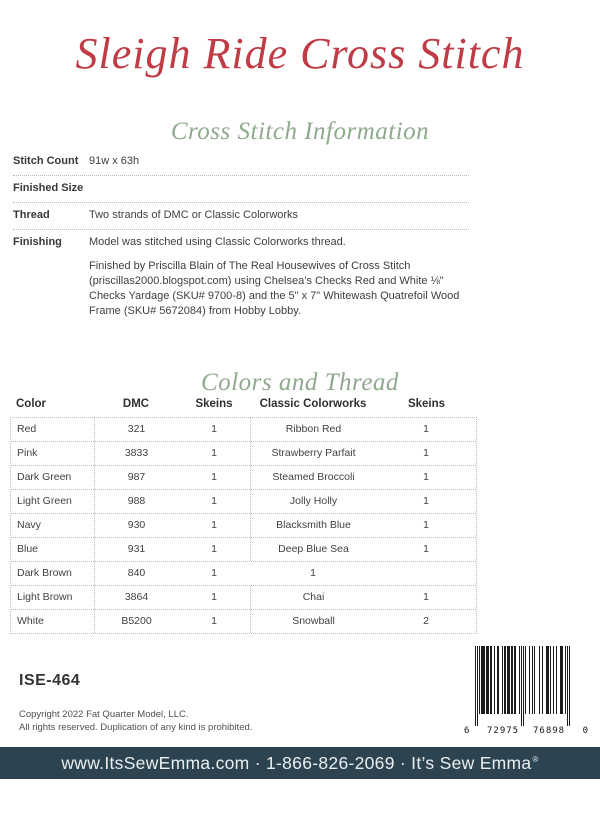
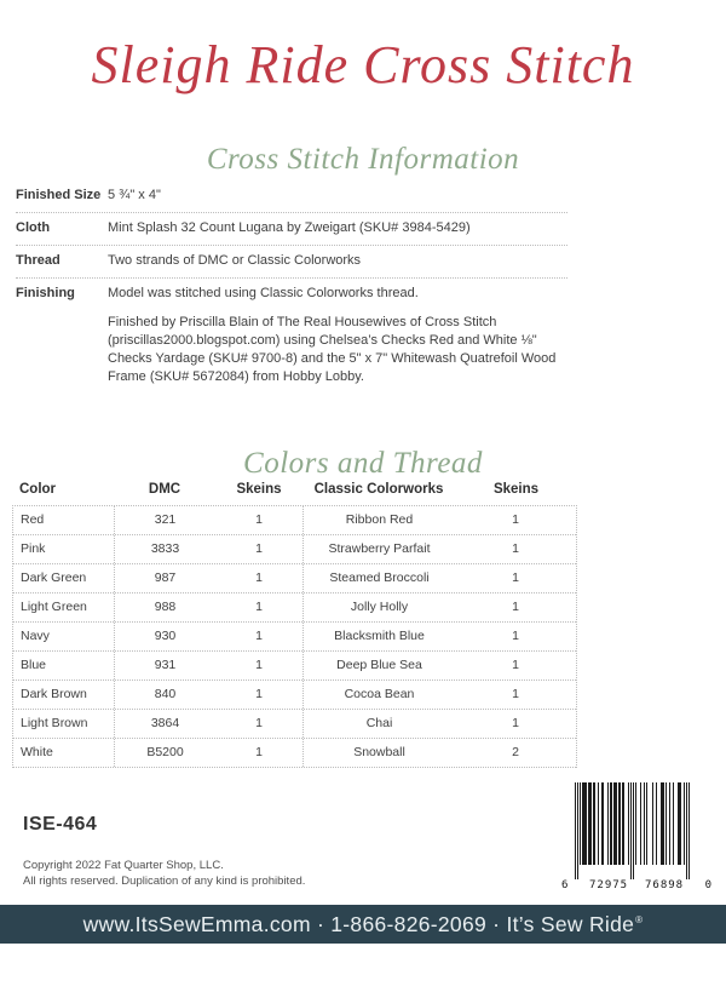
  Sleigh Ride Cross Stitch
  Cross Stitch Information
- Stitch Count
- 91w x 63h
  Finished Size
+ 5 ¾" x 4"
+ Cloth
+ Mint Splash 32 Count Lugana by Zweigart (SKU# 3984-5429)
  Thread
  Two strands of DMC or Classic Colorworks
  Finishing
  Model was stitched using Classic Colorworks thread.
  Finished by Priscilla Blain of The Real Housewives of Cross Stitch (priscillas2000.blogspot.com) using Chelsea’s Checks Red and White ⅛" Checks Yardage (SKU# 9700-8) and the 5" x 7" Whitewash Quatrefoil Wood Frame (SKU# 5672084) from Hobby Lobby.
  Colors and Thread
  Color
  DMC
  Skeins
  Classic Colorworks
  Skeins
  Red
  321
  1
  Ribbon Red
  1
  Pink
  3833
  1
  Strawberry Parfait
  1
  Dark Green
  987
  1
  Steamed Broccoli
  1
  Light Green
  988
  1
  Jolly Holly
  1
  Navy
  930
  1
  Blacksmith Blue
  1
  Blue
  931
  1
  Deep Blue Sea
  1
  Dark Brown
  840
  1
+ Cocoa Bean
  1
  Light Brown
  3864
  1
  Chai
  1
  White
  B5200
  1
  Snowball
  2
  ISE-464
- Copyright 2022 Fat Quarter Model, LLC.
+ Copyright 2022 Fat Quarter Shop, LLC.
  All rights reserved. Duplication of any kind is prohibited.
  6
  72975
  76898
  0
- www.ItsSewEmma.com · 1-866-826-2069 · It’s Sew Emma
+ www.ItsSewEmma.com · 1-866-826-2069 · It’s Sew Ride
  ®
